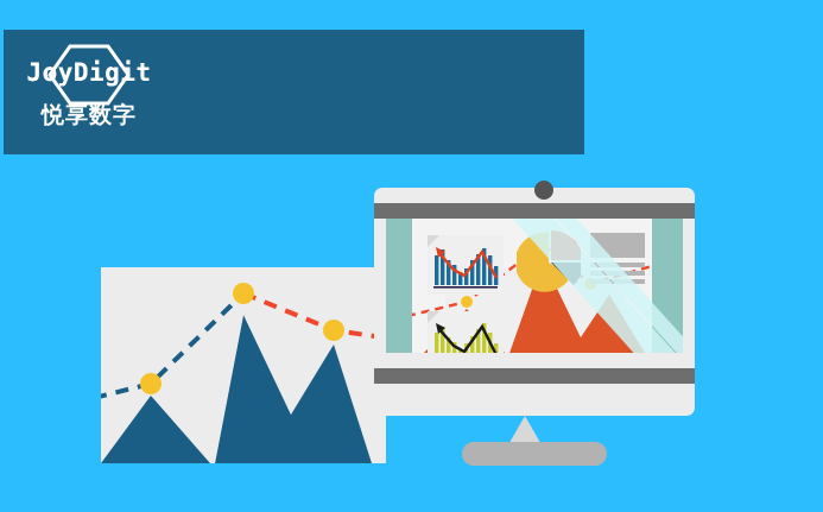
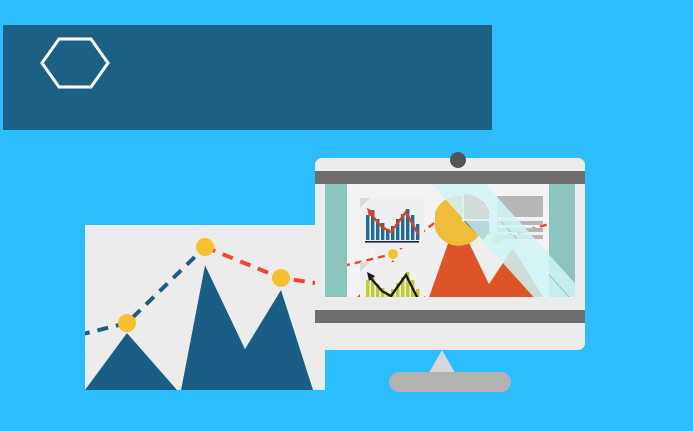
- JoyDigit
- 悦享数字
